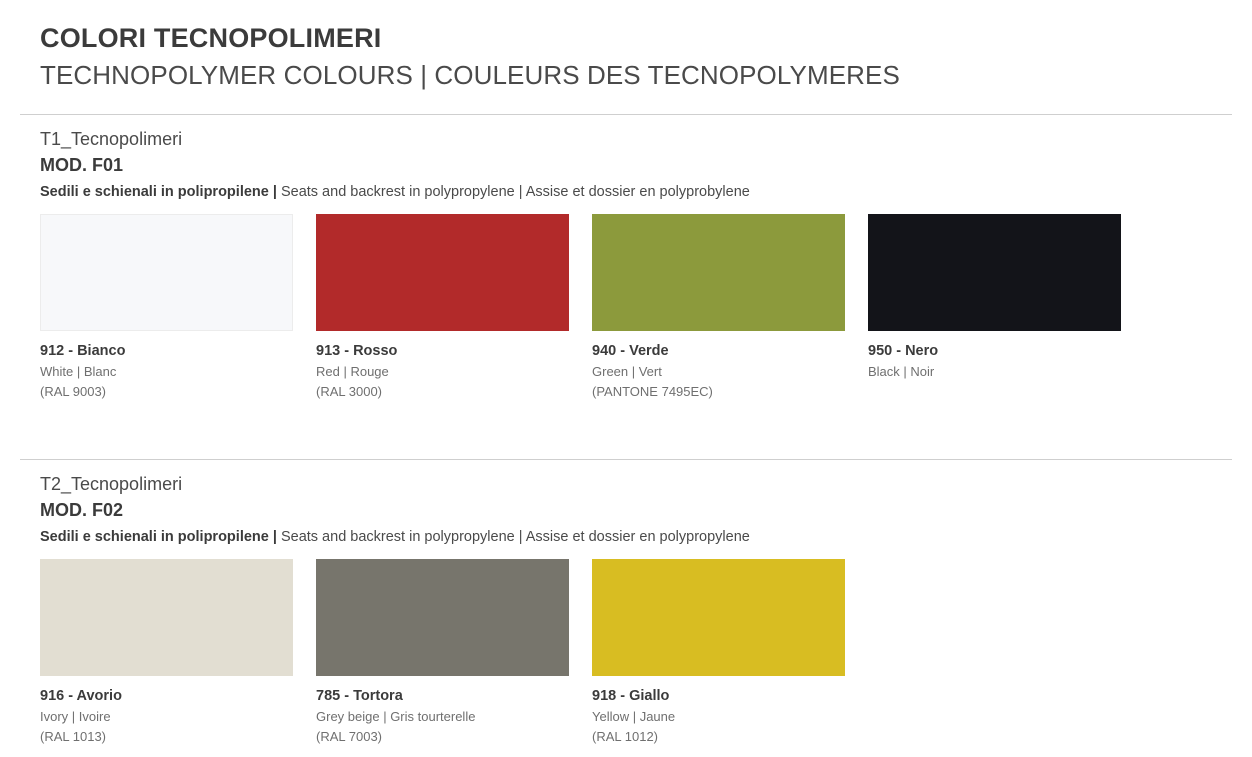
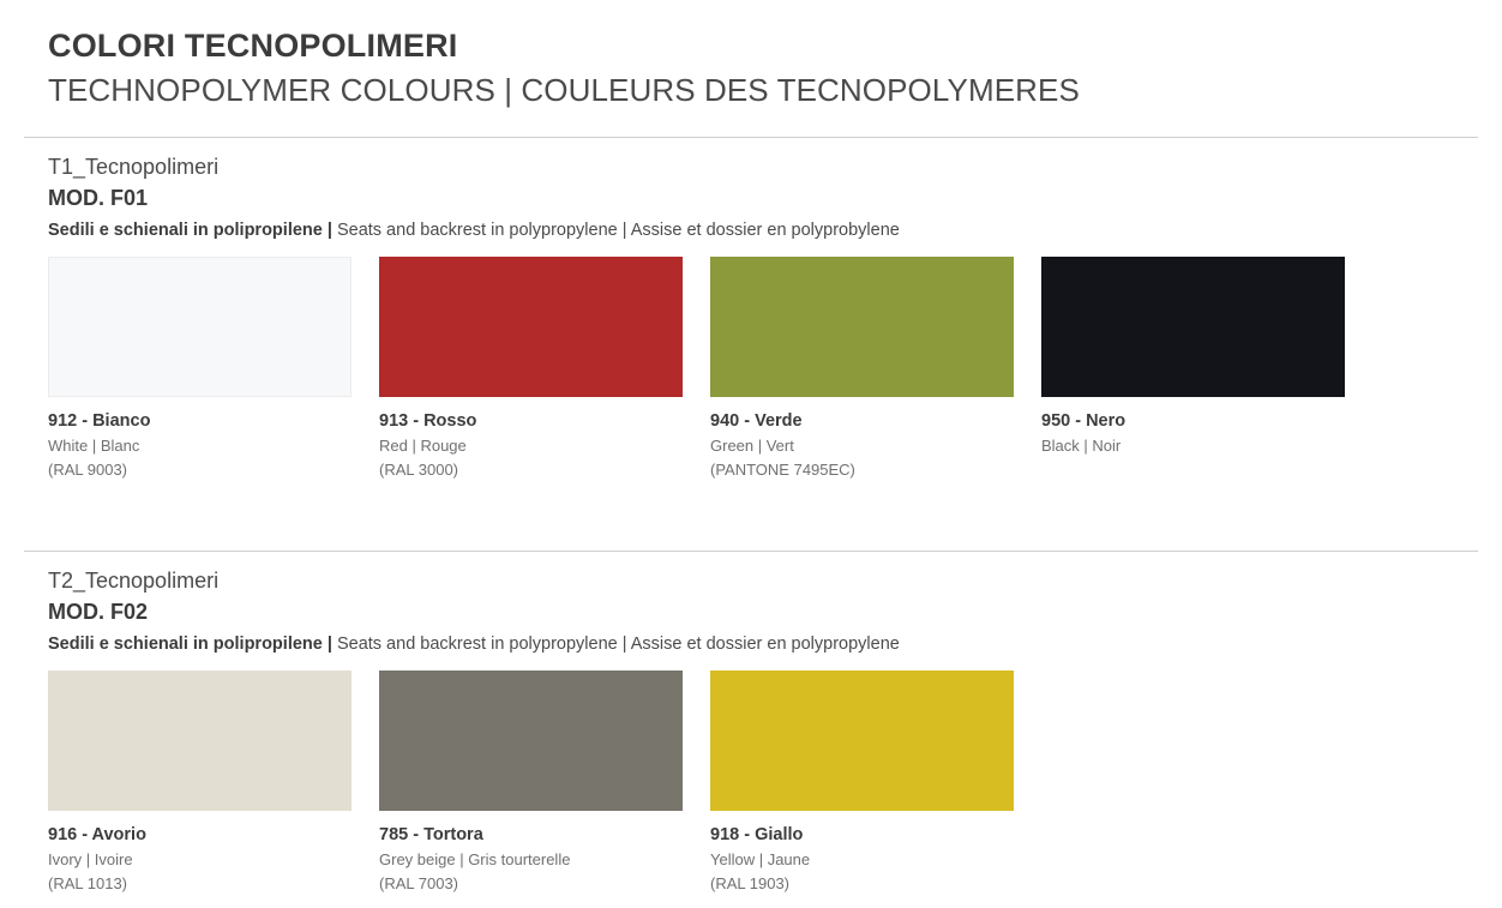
  COLORI TECNOPOLIMERI
  TECHNOPOLYMER COLOURS | COULEURS DES TECNOPOLYMERES
  T1_Tecnopolimeri
  MOD. F01
  Sedili e schienali in polipropilene | Seats and backrest in polypropylene | Assise et dossier en polyprobylene
  912 - Bianco
  White | Blanc
  (RAL 9003)
  913 - Rosso
  Red | Rouge
  (RAL 3000)
  940 - Verde
  Green | Vert
  (PANTONE 7495EC)
  950 - Nero
  Black | Noir
  T2_Tecnopolimeri
  MOD. F02
  Sedili e schienali in polipropilene | Seats and backrest in polypropylene | Assise et dossier en polypropylene
  916 - Avorio
  Ivory | Ivoire
  (RAL 1013)
  785 - Tortora
  Grey beige | Gris tourterelle
  (RAL 7003)
  918 - Giallo
  Yellow | Jaune
- (RAL 1012)
+ (RAL 1903)
